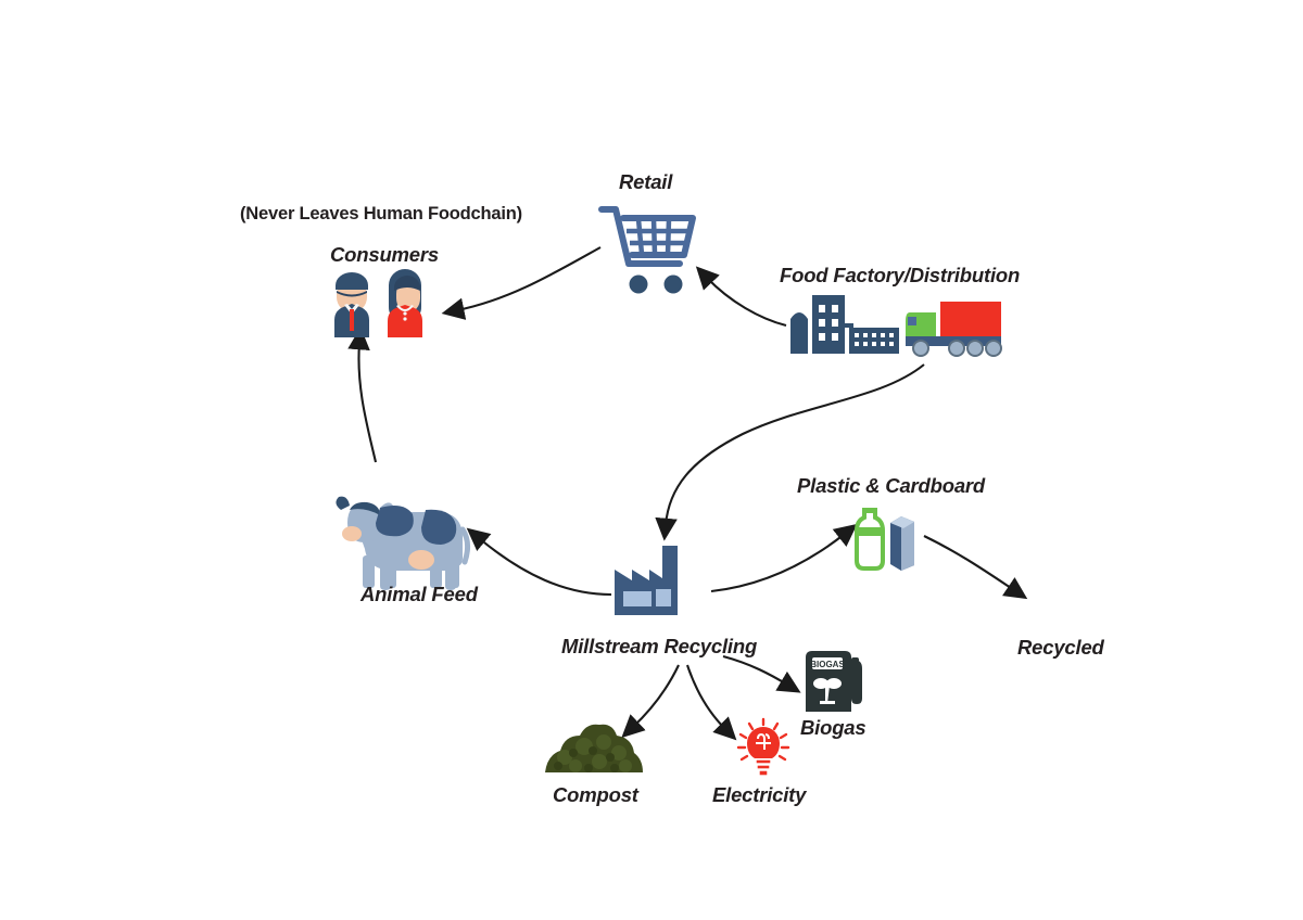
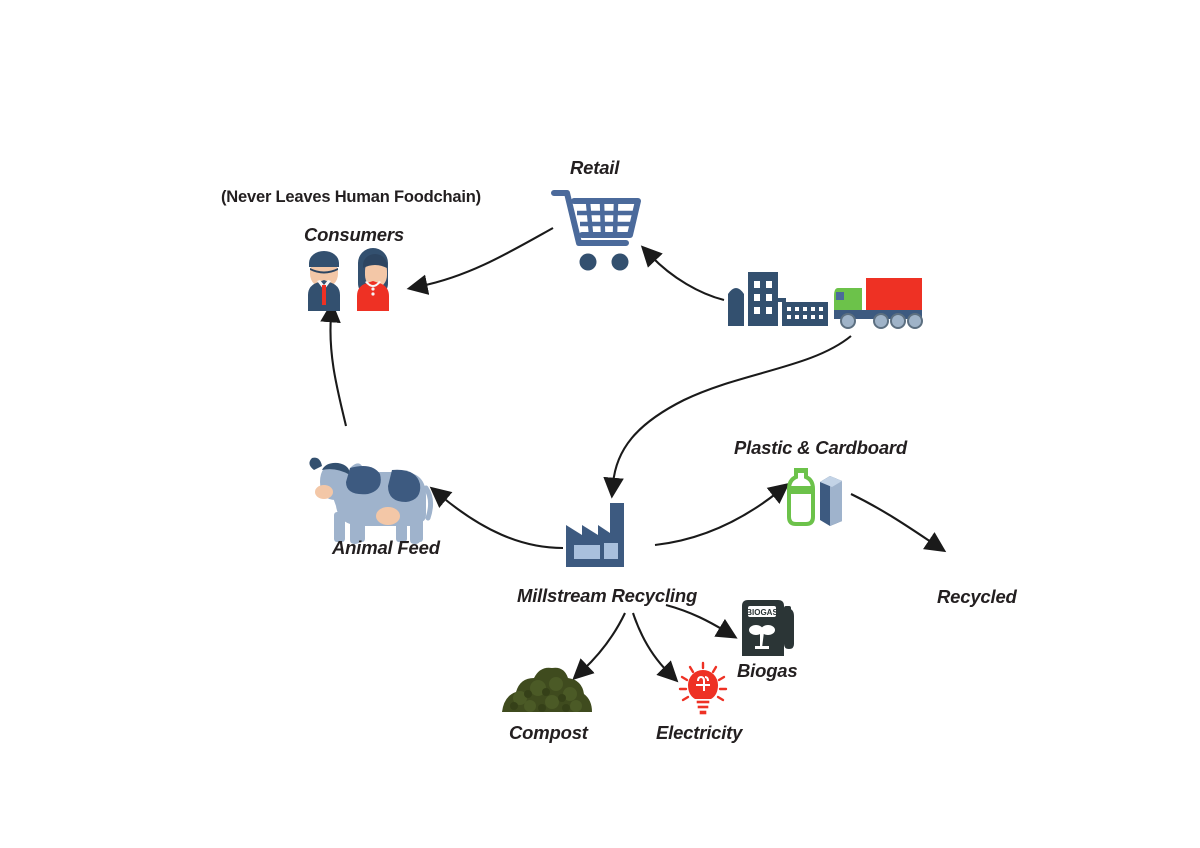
  (Never Leaves Human Foodchain)
  Consumers
  Retail
- Food Factory/Distribution
  Animal Feed
  Millstream Recycling
  Plastic & Cardboard
  Recycled
  Compost
  Electricity
  BIOGAS
  Biogas
